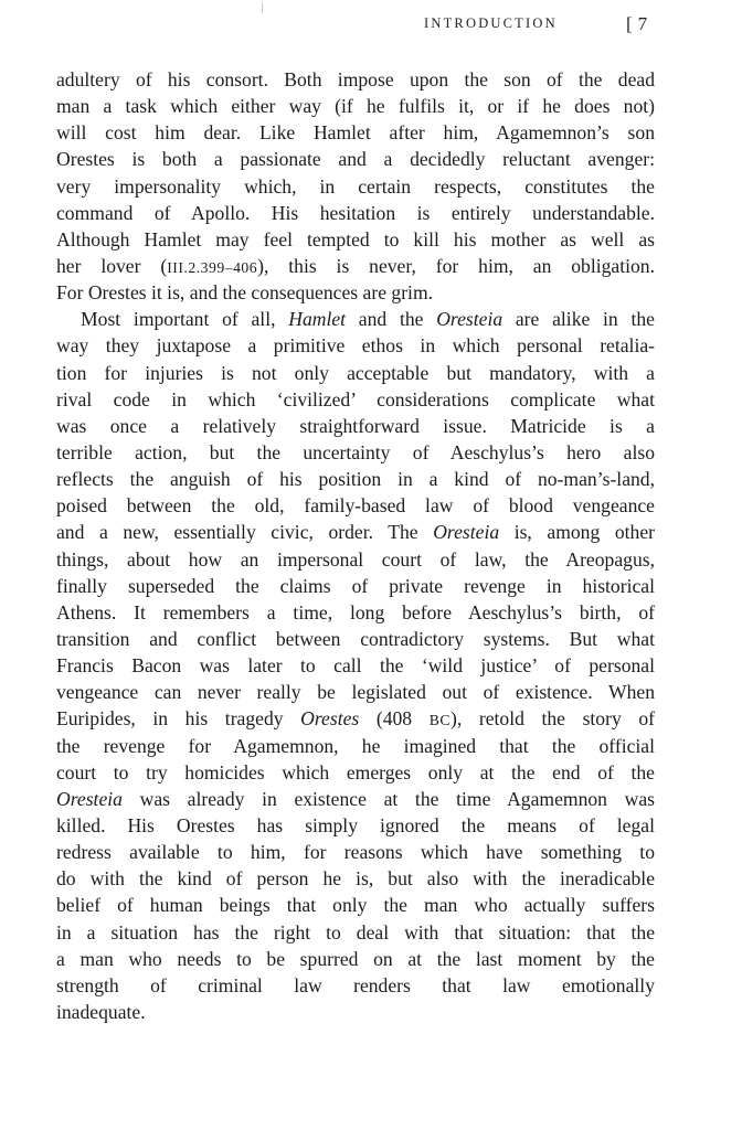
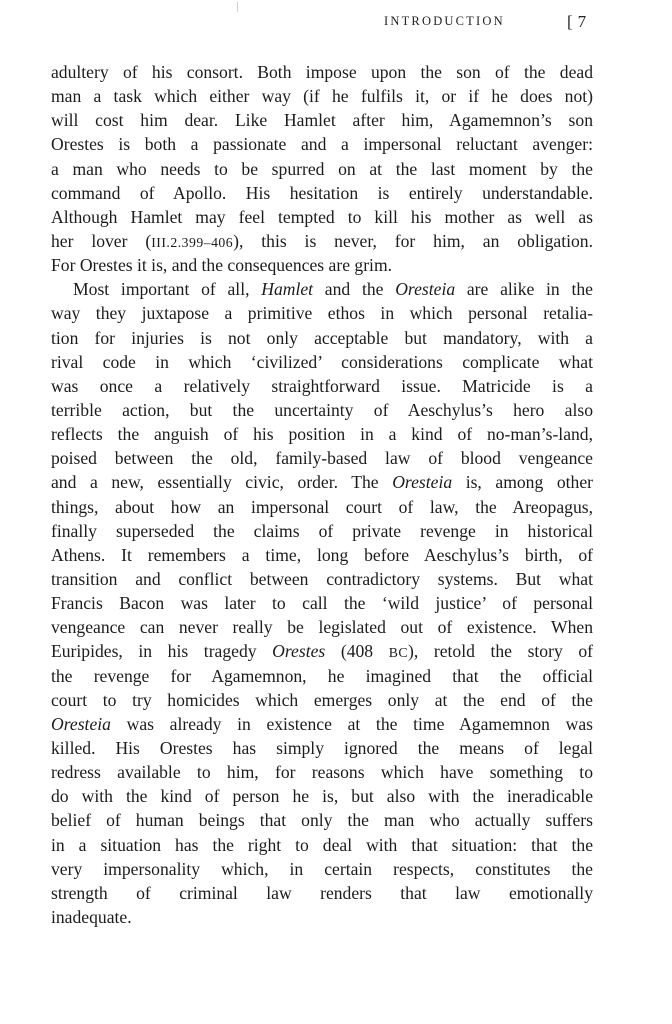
  INTRODUCTION
  [ 7
  adultery of his consort. Both impose upon the son of the dead
  man a task which either way (if he fulfils it, or if he does not)
  will cost him dear. Like Hamlet after him, Agamemnon’s son
- Orestes is both a passionate and a decidedly reluctant avenger:
+ Orestes is both a passionate and a impersonal reluctant avenger:
- very impersonality which, in certain respects, constitutes the
+ a man who needs to be spurred on at the last moment by the
  command of Apollo. His hesitation is entirely understandable.
  Although Hamlet may feel tempted to kill his mother as well as
  her lover (III.2.399–406), this is never, for him, an obligation.
  For Orestes it is, and the consequences are grim.
  Most important of all, Hamlet and the Oresteia are alike in the
  way they juxtapose a primitive ethos in which personal retalia-
  tion for injuries is not only acceptable but mandatory, with a
  rival code in which ‘civilized’ considerations complicate what
  was once a relatively straightforward issue. Matricide is a
  terrible action, but the uncertainty of Aeschylus’s hero also
  reflects the anguish of his position in a kind of no-man’s-land,
  poised between the old, family-based law of blood vengeance
  and a new, essentially civic, order. The Oresteia is, among other
  things, about how an impersonal court of law, the Areopagus,
  finally superseded the claims of private revenge in historical
  Athens. It remembers a time, long before Aeschylus’s birth, of
  transition and conflict between contradictory systems. But what
  Francis Bacon was later to call the ‘wild justice’ of personal
  vengeance can never really be legislated out of existence. When
  Euripides, in his tragedy Orestes (408 BC), retold the story of
  the revenge for Agamemnon, he imagined that the official
  court to try homicides which emerges only at the end of the
  Oresteia was already in existence at the time Agamemnon was
  killed. His Orestes has simply ignored the means of legal
  redress available to him, for reasons which have something to
  do with the kind of person he is, but also with the ineradicable
  belief of human beings that only the man who actually suffers
  in a situation has the right to deal with that situation: that the
- a man who needs to be spurred on at the last moment by the
+ very impersonality which, in certain respects, constitutes the
  strength of criminal law renders that law emotionally
  inadequate.
